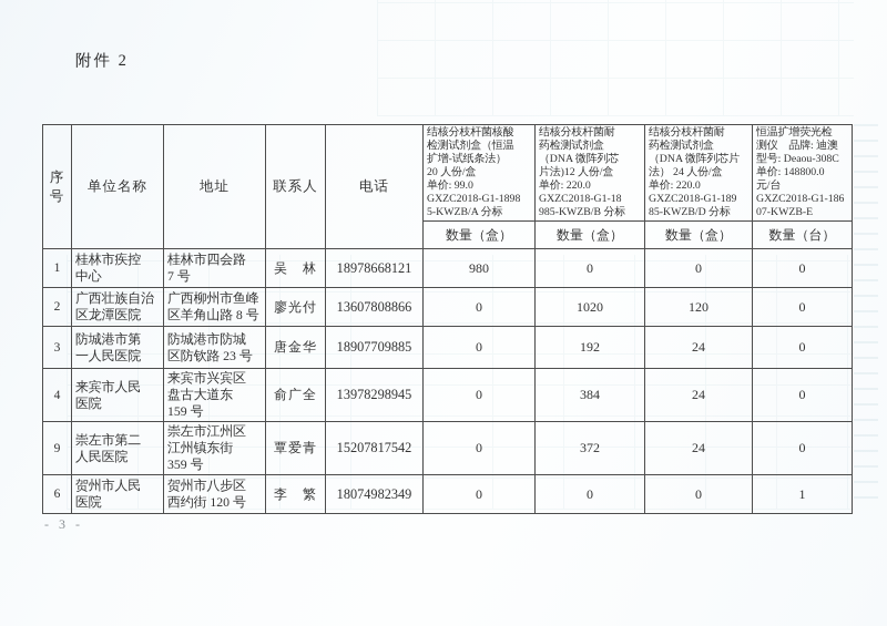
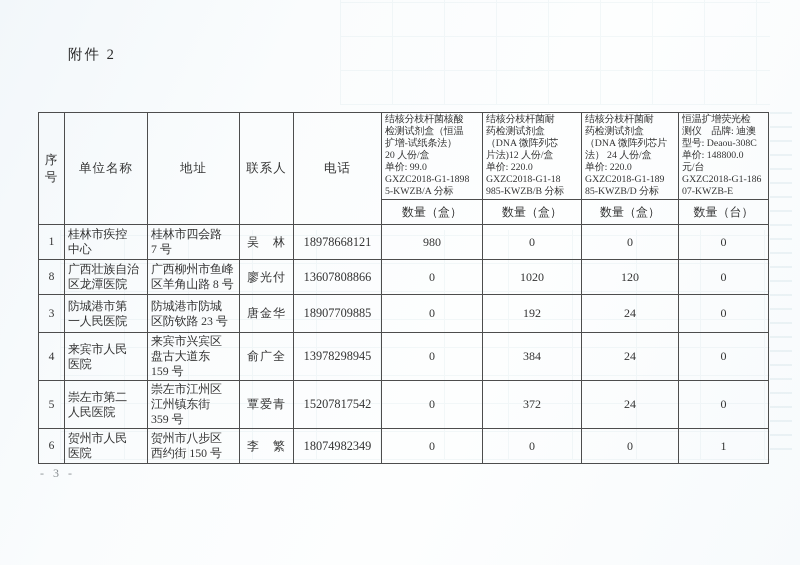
  附件 2
  序号	单位名称	地址	联系人	电话	结核分枝杆菌核酸 检测试剂盒（恒温 扩增-试纸条法） 20 人份/盒 单价: 99.0 GXZC2018-G1-1898 5-KWZB/A 分标	结核分枝杆菌耐 药检测试剂盒 （DNA 微阵列芯 片法)12 人份/盒 单价: 220.0 GXZC2018-G1-18 985-KWZB/B 分标	结核分枝杆菌耐 药检测试剂盒 （DNA 微阵列芯片 法） 24 人份/盒 单价: 220.0 GXZC2018-G1-189 85-KWZB/D 分标	恒温扩增荧光检 测仪 品牌: 迪澳 型号: Deaou-308C 单价: 148800.0 元/台 GXZC2018-G1-186 07-KWZB-E
  数量（盒）	数量（盒）	数量（盒）	数量（台）
  1	桂林市疾控 中心	桂林市四会路 7 号	吴 林	18978668121	980	0	0	0
- 2	广西壮族自治 区龙潭医院	广西柳州市鱼峰 区羊角山路 8 号	廖光付	13607808866	0	1020	120	0
+ 8	广西壮族自治 区龙潭医院	广西柳州市鱼峰 区羊角山路 8 号	廖光付	13607808866	0	1020	120	0
  3	防城港市第 一人民医院	防城港市防城 区防钦路 23 号	唐金华	18907709885	0	192	24	0
  4	来宾市人民 医院	来宾市兴宾区 盘古大道东 159 号	俞广全	13978298945	0	384	24	0
- 9	崇左市第二 人民医院	崇左市江州区 江州镇东街 359 号	覃爱青	15207817542	0	372	24	0
+ 5	崇左市第二 人民医院	崇左市江州区 江州镇东街 359 号	覃爱青	15207817542	0	372	24	0
- 6	贺州市人民 医院	贺州市八步区 西约街 120 号	李 繁	18074982349	0	0	0	1
+ 6	贺州市人民 医院	贺州市八步区 西约街 150 号	李 繁	18074982349	0	0	0	1
  - 3 -
